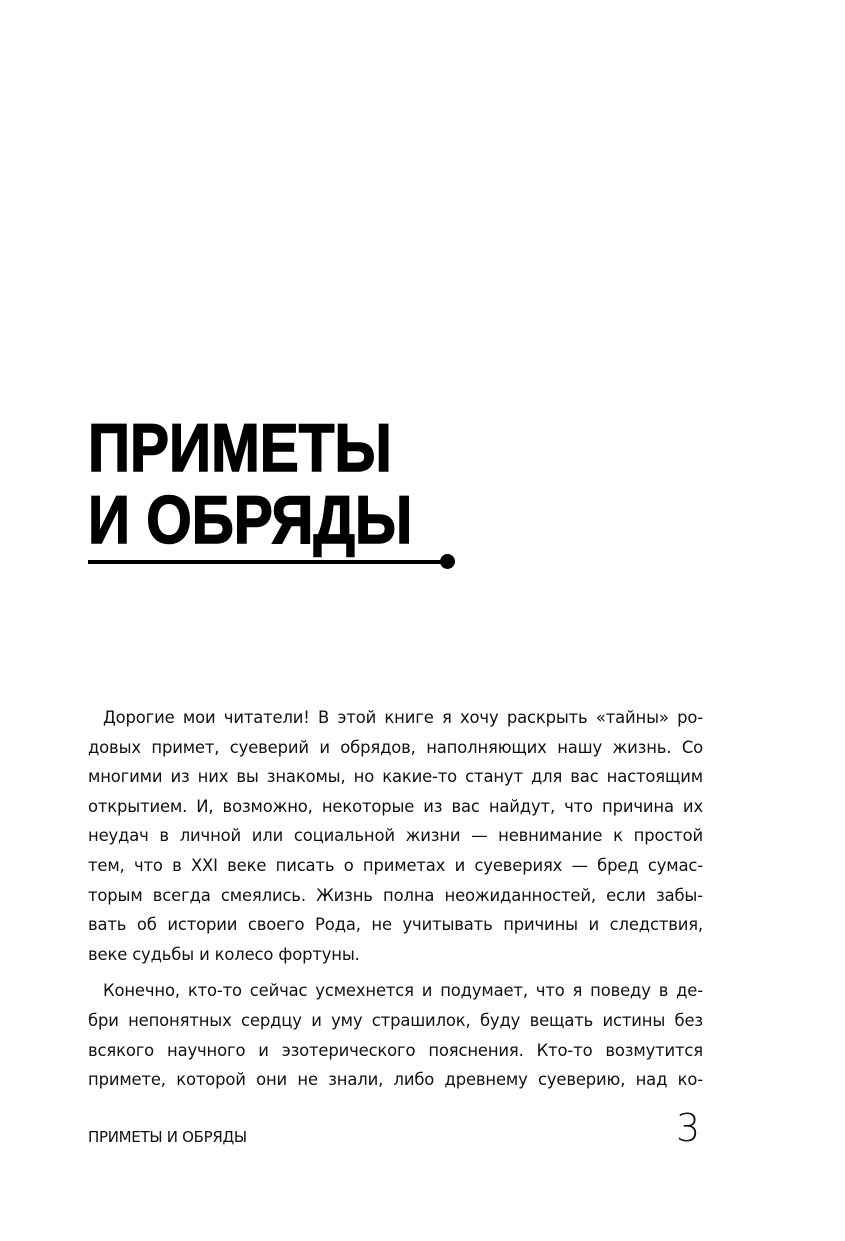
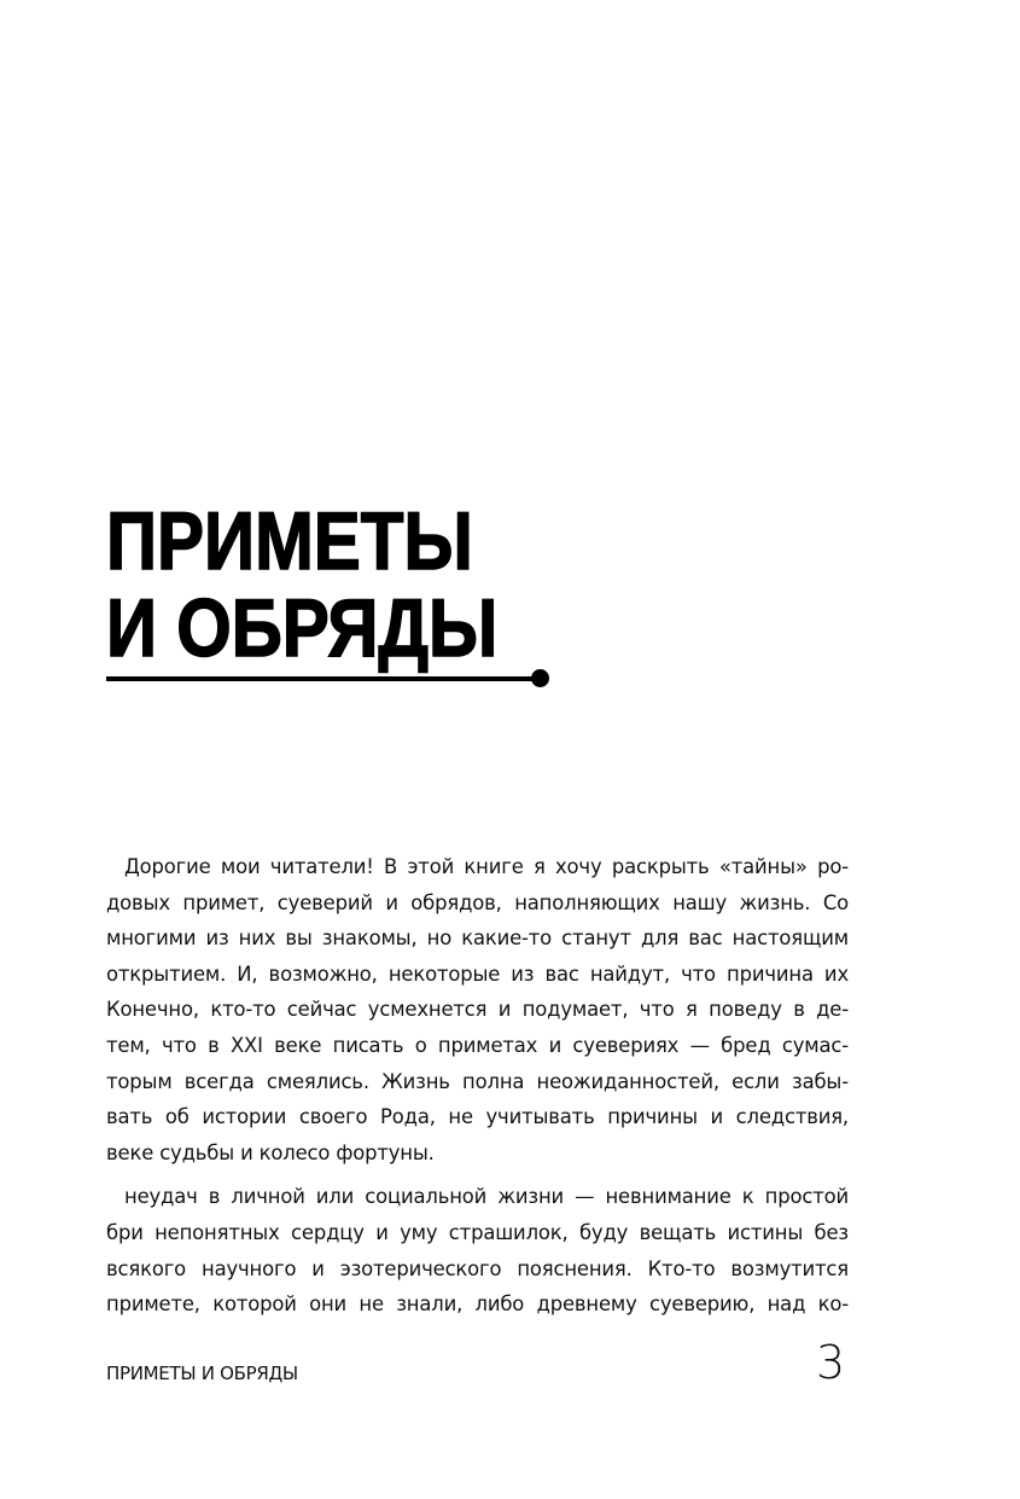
  ПРИМЕТЫ
  И ОБРЯДЫ
  Дорогие мои читатели! В этой книге я хочу раскрыть «тайны» ро-
  довых примет, суеверий и обрядов, наполняющих нашу жизнь. Со
  многими из них вы знакомы, но какие-то станут для вас настоящим
  открытием. И, возможно, некоторые из вас найдут, что причина их
- неудач в личной или социальной жизни — невнимание к простой
+ Конечно, кто-то сейчас усмехнется и подумает, что я поведу в де-
  тем, что в XXI веке писать о приметах и суевериях — бред сумас-
  торым всегда смеялись. Жизнь полна неожиданностей, если забы-
  вать об истории своего Рода, не учитывать причины и следствия,
  веке судьбы и колесо фортуны.
- Конечно, кто-то сейчас усмехнется и подумает, что я поведу в де-
+ неудач в личной или социальной жизни — невнимание к простой
  бри непонятных сердцу и уму страшилок, буду вещать истины без
  всякого научного и эзотерического пояснения. Кто-то возмутится
  примете, которой они не знали, либо древнему суеверию, над ко-
  ПРИМЕТЫ И ОБРЯДЫ
  3
